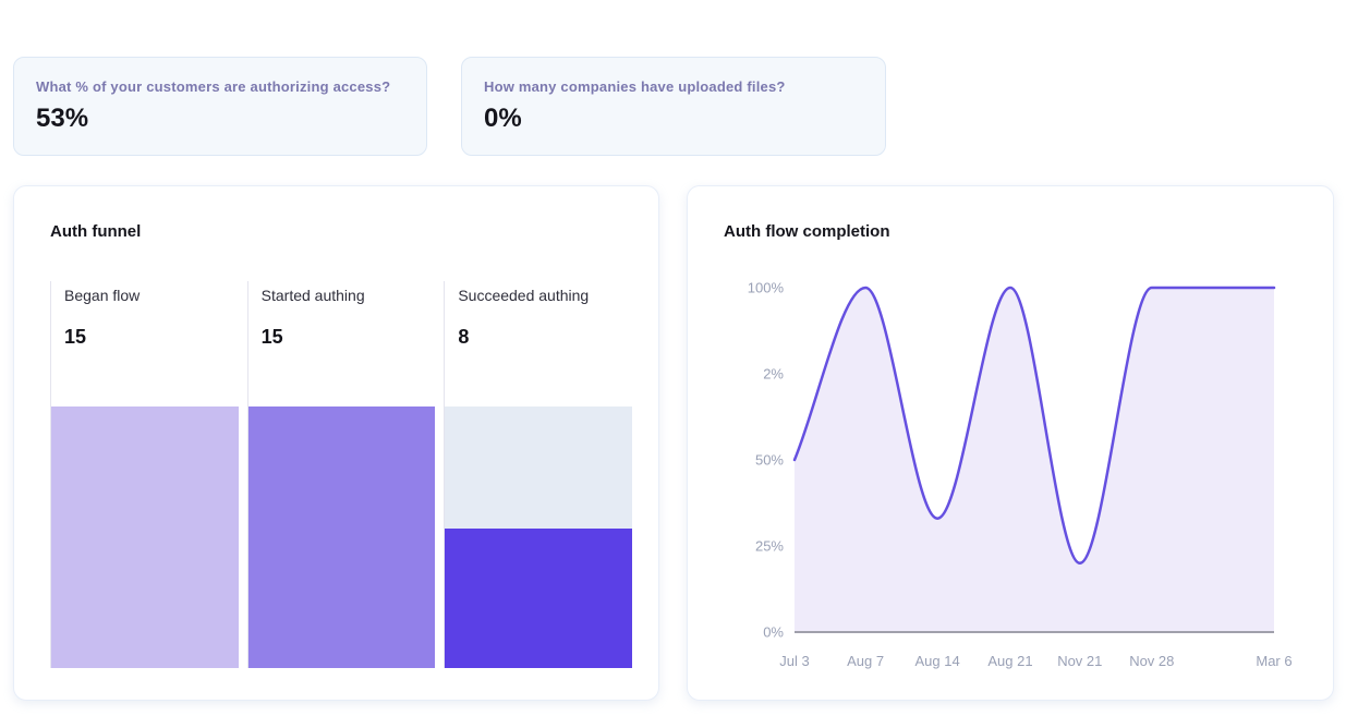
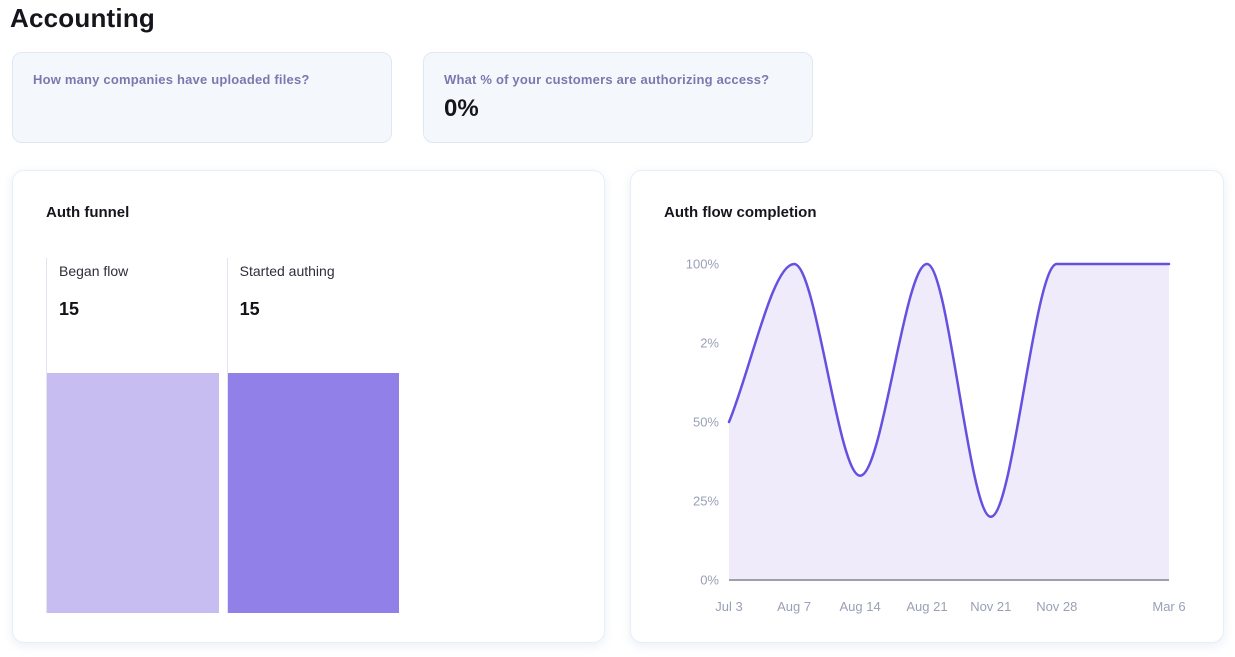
+ Accounting
- What % of your customers are authorizing access?
+ How many companies have uploaded files?
- 53%
- How many companies have uploaded files?
+ What % of your customers are authorizing access?
  0%
  Auth funnel
  Began flow
  15
  Started authing
  15
- Succeeded authing
- 8
  Auth flow completion
  100%
  2%
  50%
  25%
  0%
  Jul 3
  Aug 7
  Aug 14
  Aug 21
  Nov 21
  Nov 28
  Mar 6
